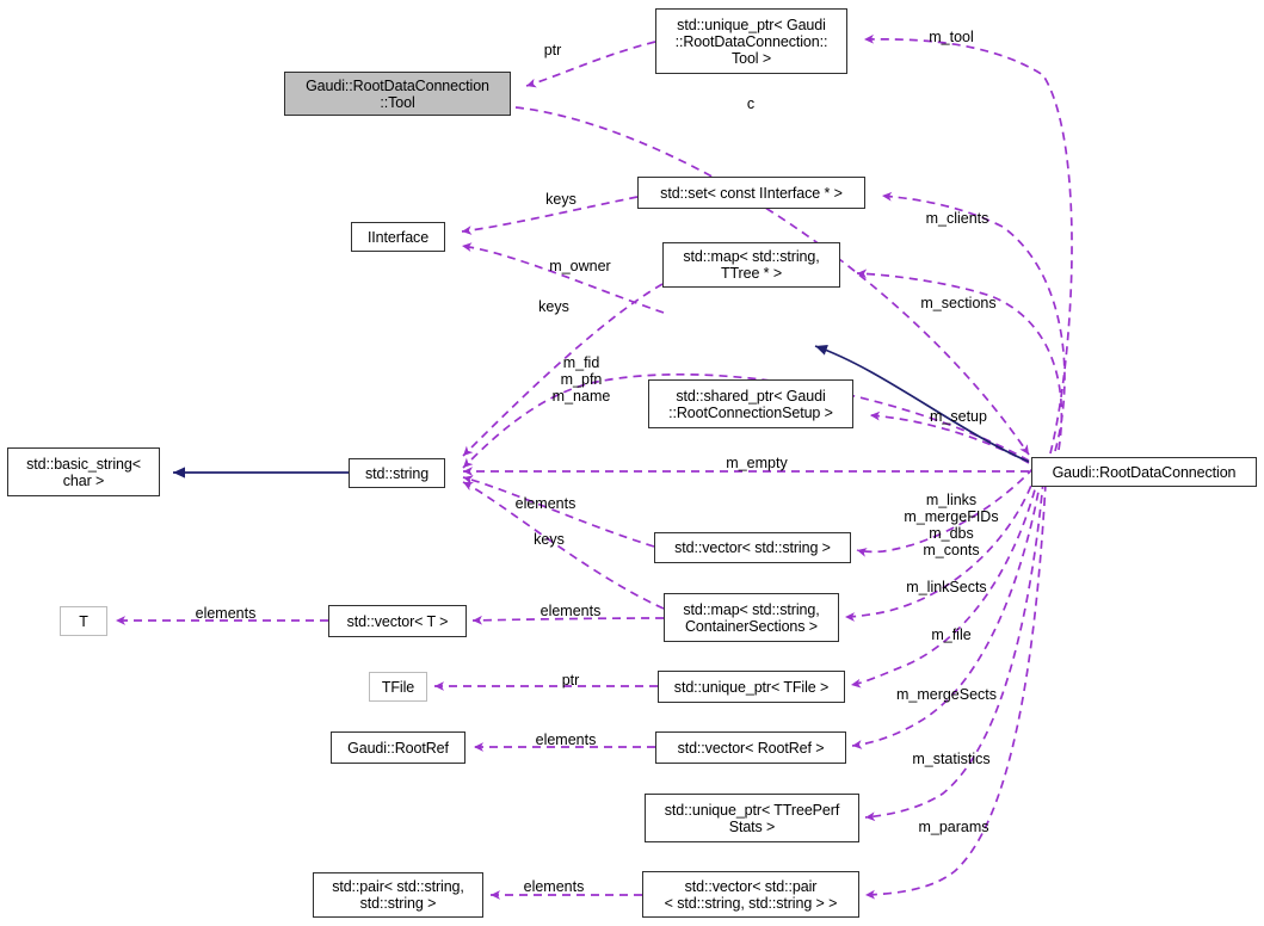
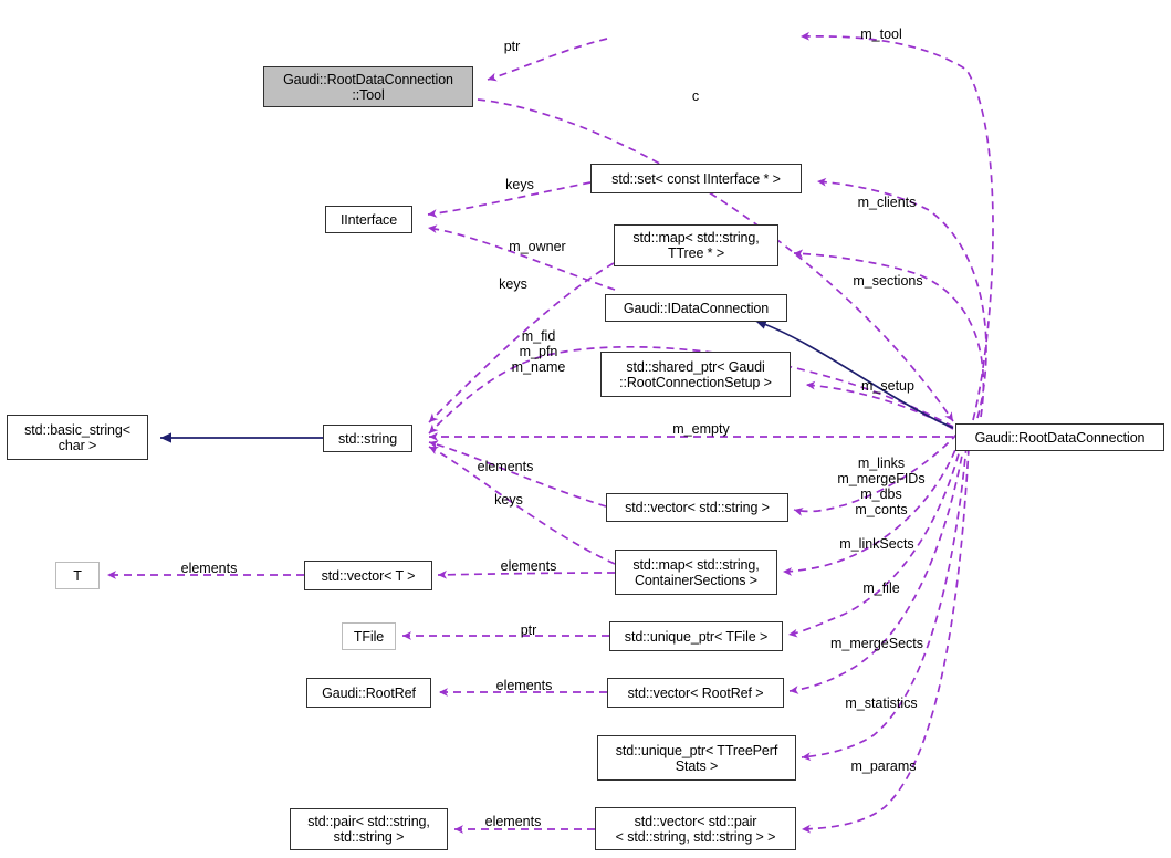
  Gaudi::RootDataConnection
  ::Tool
- std::unique_ptr< Gaudi
- ::RootDataConnection::
- Tool >
  std::set< const IInterface * >
  IInterface
  std::map< std::string,
  TTree * >
+ Gaudi::IDataConnection
  std::shared_ptr< Gaudi
  ::RootConnectionSetup >
  std::basic_string<
  char >
  std::string
  Gaudi::RootDataConnection
  std::vector< std::string >
  T
  std::vector< T >
  std::map< std::string,
  ContainerSections >
  TFile
  std::unique_ptr< TFile >
  Gaudi::RootRef
  std::vector< RootRef >
  std::unique_ptr< TTreePerf
  Stats >
  std::pair< std::string,
  std::string >
  std::vector< std::pair
  < std::string, std::string > >
  ptr
  c
  m_tool
  keys
  m_clients
  m_owner
  keys
  m_sections
  m_fid
  m_pfn
  m_name
  m_setup
  m_empty
  elements
  keys
  m_links
  m_mergeFIDs
  m_dbs
  m_conts
  elements
  elements
  m_linkSects
  ptr
  m_file
  elements
  m_mergeSects
  m_statistics
  elements
  m_params
